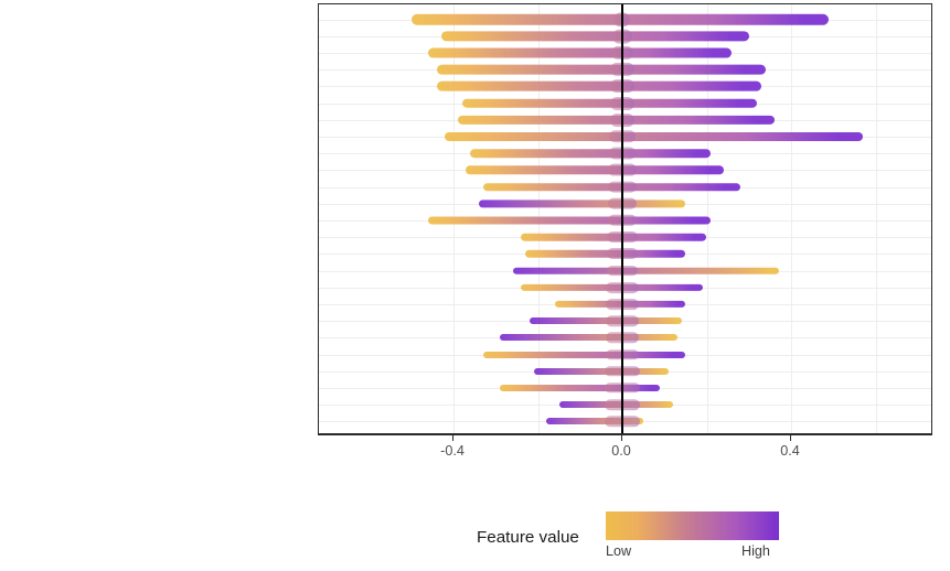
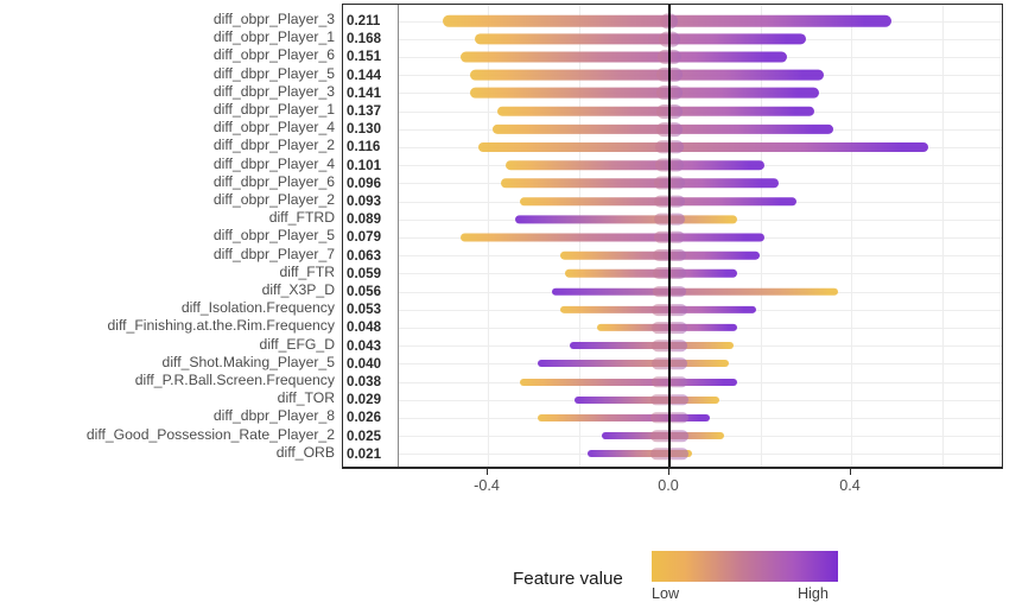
+ diff_obpr_Player_3
+ diff_obpr_Player_1
+ diff_obpr_Player_6
+ diff_dbpr_Player_5
+ diff_dbpr_Player_3
+ diff_dbpr_Player_1
+ diff_obpr_Player_4
+ diff_dbpr_Player_2
+ diff_dbpr_Player_4
+ diff_dbpr_Player_6
+ diff_obpr_Player_2
+ diff_FTRD
+ diff_obpr_Player_5
+ diff_dbpr_Player_7
+ diff_FTR
+ diff_X3P_D
+ diff_Isolation.Frequency
+ diff_Finishing.at.the.Rim.Frequency
+ diff_EFG_D
+ diff_Shot.Making_Player_5
+ diff_P.R.Ball.Screen.Frequency
+ diff_TOR
+ diff_dbpr_Player_8
+ diff_Good_Possession_Rate_Player_2
+ diff_ORB
+ 0.211
+ 0.168
+ 0.151
+ 0.144
+ 0.141
+ 0.137
+ 0.130
+ 0.116
+ 0.101
+ 0.096
+ 0.093
+ 0.089
+ 0.079
+ 0.063
+ 0.059
+ 0.056
+ 0.053
+ 0.048
+ 0.043
+ 0.040
+ 0.038
+ 0.029
+ 0.026
+ 0.025
+ 0.021
  -0.4
  0.0
  0.4
  Feature value
  Low
  High
